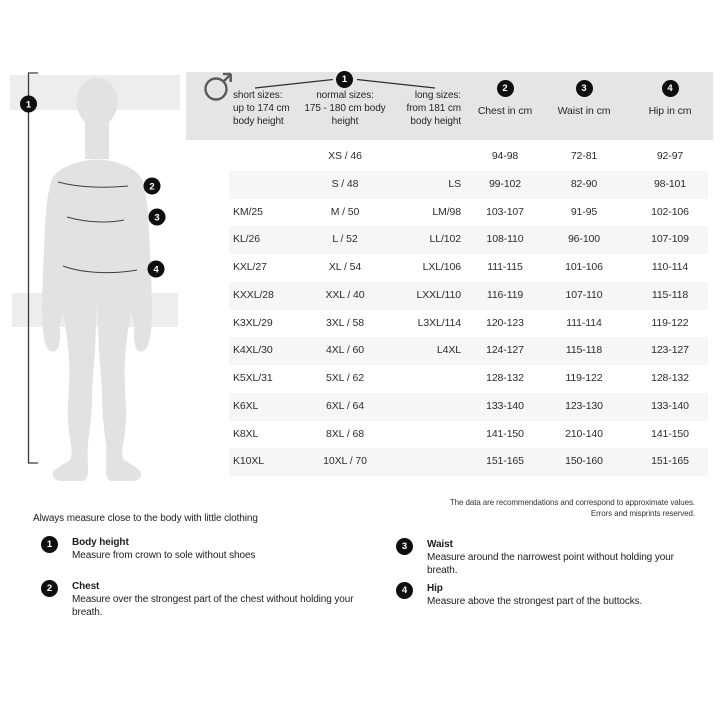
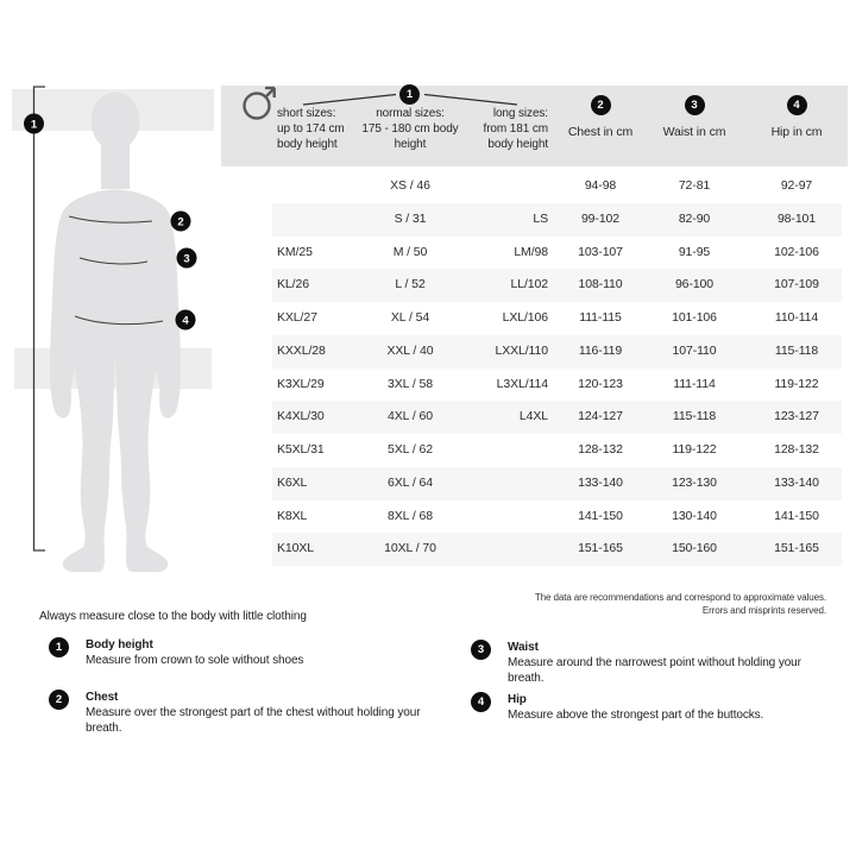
  1
  2
  3
  4
  1
  short sizes:
  up to 174 cm
  body height
  normal sizes:
  175 - 180 cm body
  height
  long sizes:
  from 181 cm
  body height
  2
  Chest in cm
  3
  Waist in cm
  4
  Hip in cm
  XS / 46
  94-98
  72-81
  92-97
- S / 48
+ S / 31
  LS
  99-102
  82-90
  98-101
  KM/25
  M / 50
  LM/98
  103-107
  91-95
  102-106
  KL/26
  L / 52
  LL/102
  108-110
  96-100
  107-109
  KXL/27
  XL / 54
  LXL/106
  111-115
  101-106
  110-114
  KXXL/28
  XXL / 40
  LXXL/110
  116-119
  107-110
  115-118
  K3XL/29
  3XL / 58
  L3XL/114
  120-123
  111-114
  119-122
  K4XL/30
  4XL / 60
  L4XL
  124-127
  115-118
  123-127
  K5XL/31
  5XL / 62
  128-132
  119-122
  128-132
  K6XL
  6XL / 64
  133-140
  123-130
  133-140
  K8XL
  8XL / 68
  141-150
- 210-140
+ 130-140
  141-150
  K10XL
  10XL / 70
  151-165
  150-160
  151-165
  The data are recommendations and correspond to approximate values.
  Errors and misprints reserved.
  Always measure close to the body with little clothing
  1
  Body height
  Measure from crown to sole without shoes
  2
  Chest
  Measure over the strongest part of the chest without holding your breath.
  3
  Waist
  Measure around the narrowest point without holding your breath.
  4
  Hip
  Measure above the strongest part of the buttocks.
